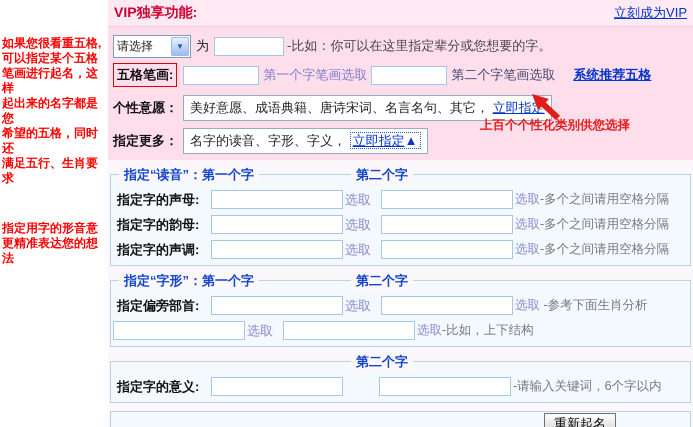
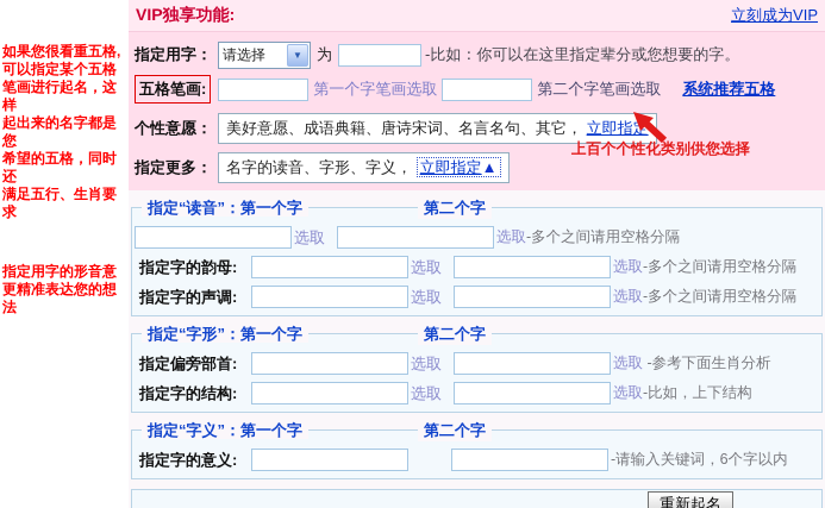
  如果您很看重五格,
  可以指定某个五格
  笔画进行起名，这样
  起出来的名字都是您
  希望的五格，同时还
  满足五行、生肖要求
  指定用字的形音意
  更精准表达您的想法
  VIP独享功能:
  立刻成为VIP
+ 指定用字：
  请选择
  ▼
  为
  -比如：你可以在这里指定辈分或您想要的字。
  五格笔画:
  第一个字笔画选取
  第二个字笔画选取
  系统推荐五格
  个性意愿：
  美好意愿、成语典籍、唐诗宋词、名言名句、其它， 立即指
  指定更多：
  名字的读音、字形、字义， 立即指定▲
  上百个个性化类别供您选择
  指定“读音”：第一个字
  第二个字
- 指定字的声母:
  选取
  选取-多个之间请用空格分隔
  指定字的韵母:
  选取
  选取-多个之间请用空格分隔
  指定字的声调:
  选取
  选取-多个之间请用空格分隔
  指定“字形”：第一个字
  第二个字
  指定偏旁部首:
  选取
  选取 -参考下面生肖分析
+ 指定字的结构:
  选取
  选取-比如，上下结构
+ 指定“字义”：第一个字
  第二个字
  指定字的意义:
  -请输入关键词，6个字以内
  重新起名
